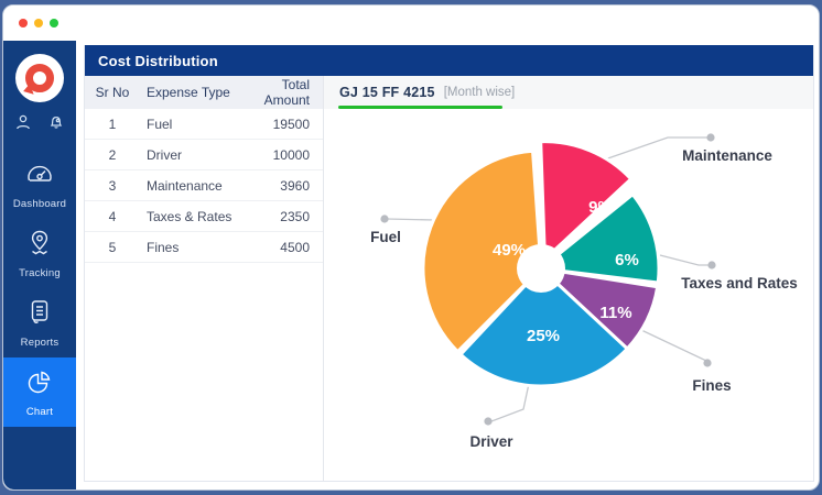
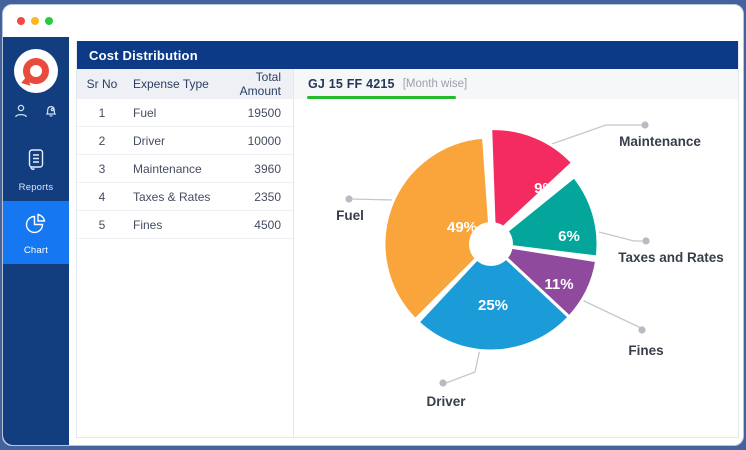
- Dashboard
- Tracking
  Reports
  Chart
  Cost Distribution
  Sr No
  Expense Type
  Total Amount
  1
  Fuel
  19500
  2
  Driver
  10000
  3
  Maintenance
  3960
  4
  Taxes & Rates
  2350
  5
  Fines
  4500
  GJ 15 FF 4215
  [Month wise]
  9%
  6%
  11%
  25%
  49%
  Maintenance
  Taxes and Rates
  Fines
  Driver
  Fuel
